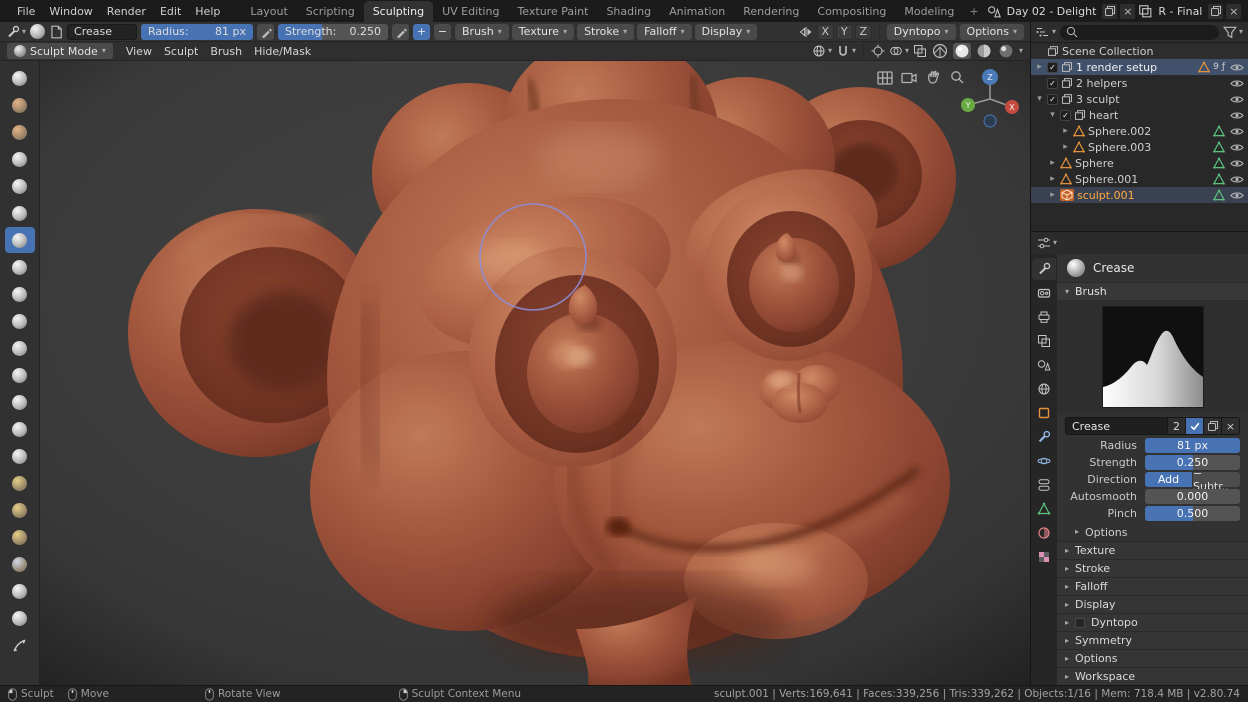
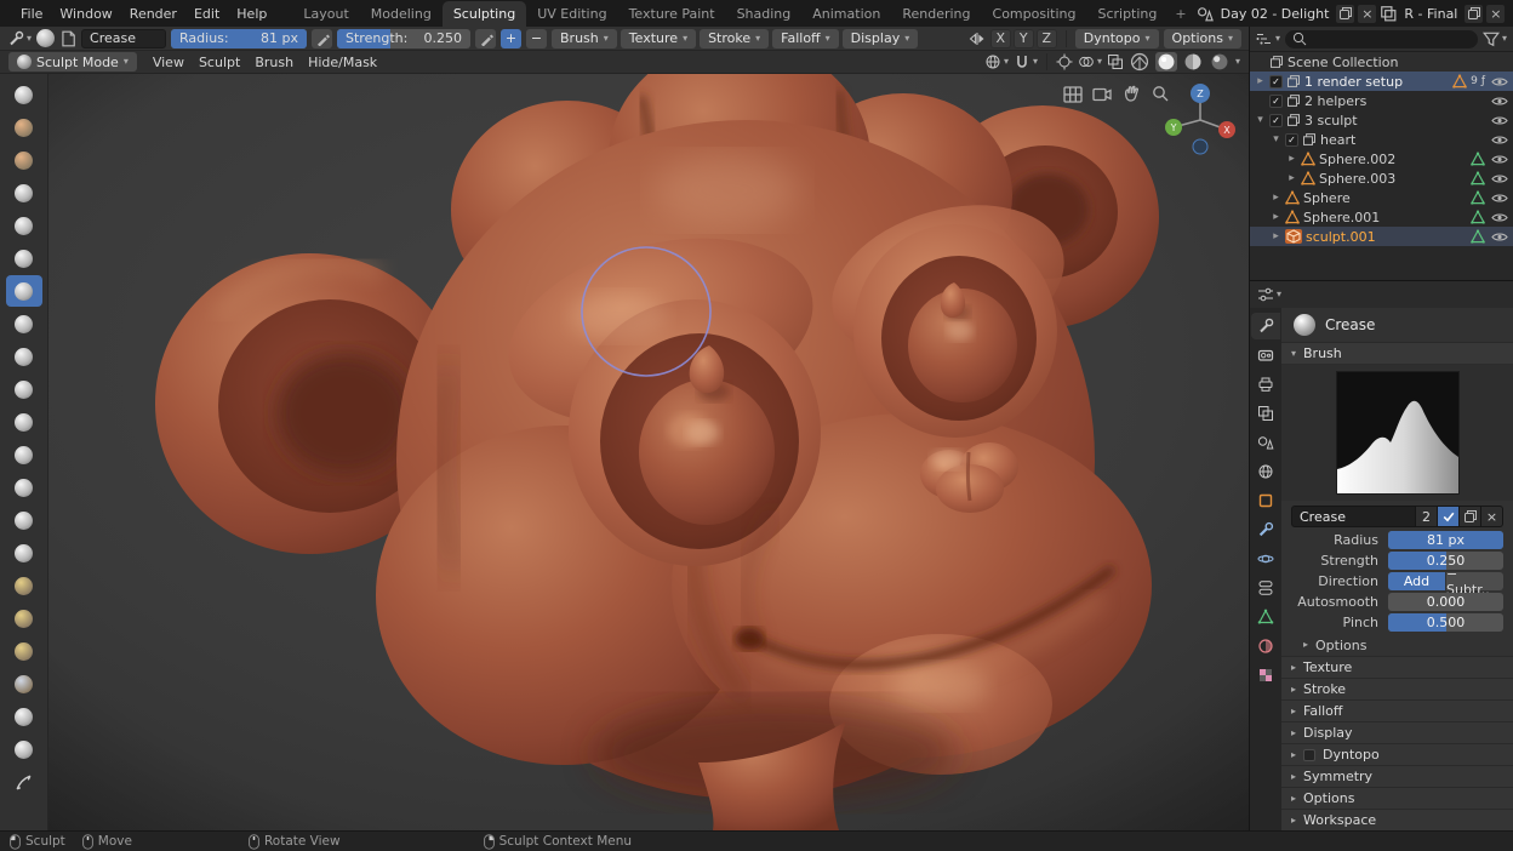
  File
  Window
  Render
  Edit
  Help
  Layout
- Scripting
+ Modeling
  Sculpting
  UV Editing
  Texture Paint
  Shading
  Animation
  Rendering
  Compositing
- Modeling
+ Scripting
  +
  Day 02 - Delight
  ×
  R - Final
  ×
  ▾
  Crease
  Radius:
  81 px
  Strength:
  0.250
  +
  −
  Brush
  ▾
  Texture
  ▾
  Stroke
  ▾
  Falloff
  ▾
  Display
  ▾
  X
  Y
  Z
  Dyntopo
  ▾
  Options
  ▾
  Sculpt Mode
  ▾
  View
  Sculpt
  Brush
  Hide/Mask
  ▾
  ▾
  ▾
  ▾
  Z
  X
  Y
  ▾
  ▾
  Scene Collection
  ▸
  ✓
  1 render setup
  9
  ƒ
  ✓
  2 helpers
  ▾
  ✓
  3 sculpt
  ▾
  ✓
  heart
  ▸
  Sphere.002
  ▸
  Sphere.003
  ▸
  Sphere
  ▸
  Sphere.001
  ▸
  sculpt.001
  ▾
  Crease
  ▾
  Brush
  Crease
  2
  ×
  Radius
  81 px
  Strength
  0.250
  Direction
  Add
  − Subtr..
  Autosmooth
  0.000
  Pinch
  0.500
  ▸
  Options
  ▸
  Texture
  ▸
  Stroke
  ▸
  Falloff
  ▸
  Display
  ▸
  Dyntopo
  ▸
  Symmetry
  ▸
  Options
  ▸
  Workspace
  Sculpt
  Move
  Rotate View
  Sculpt Context Menu
- sculpt.001 | Verts:169,641 | Faces:339,256 | Tris:339,262 | Objects:1/16 | Mem: 718.4 MB | v2.80.74
